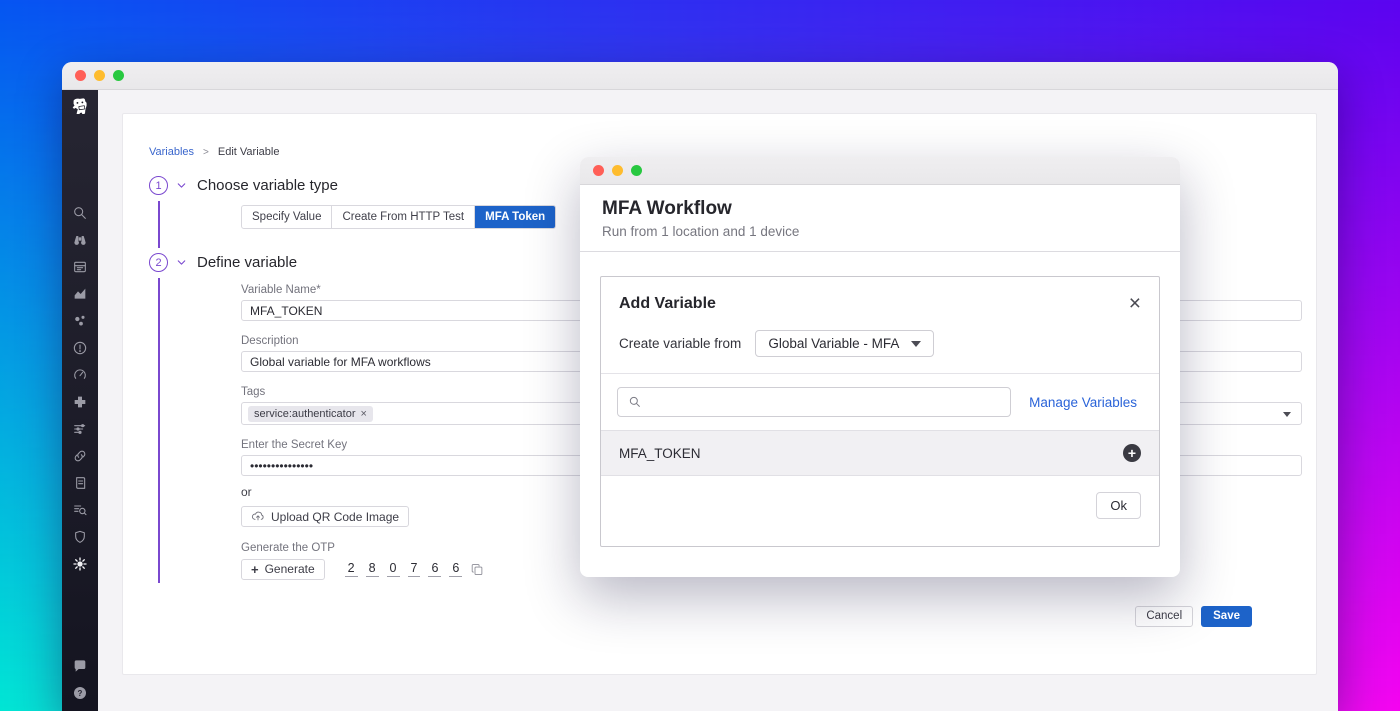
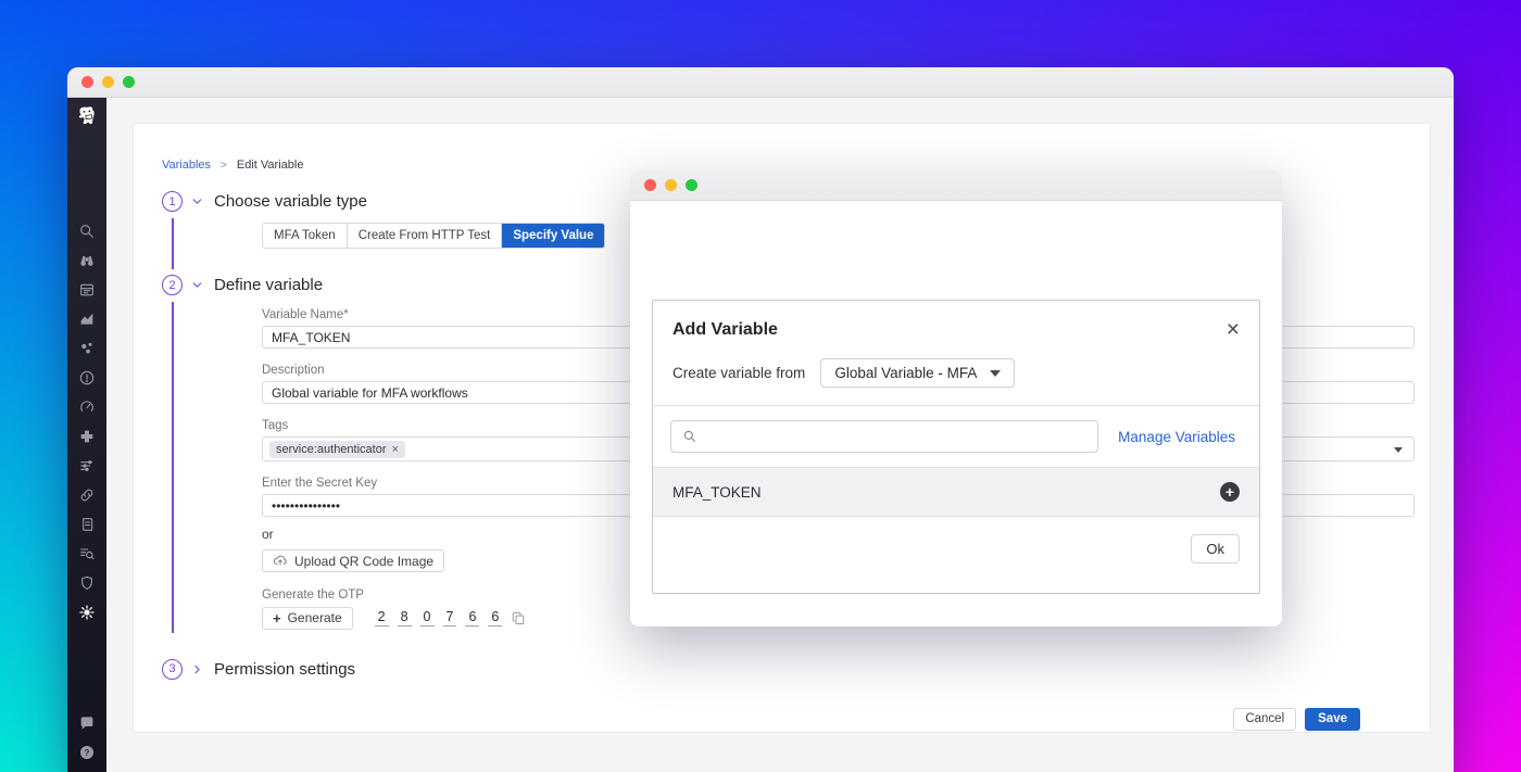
  ?
  Variables
  >
  Edit Variable
  1
  Choose variable type
- Specify Value
+ MFA Token
  Create From HTTP Test
- MFA Token
+ Specify Value
  2
  Define variable
  Variable Name*
  MFA_TOKEN
  Description
  Global variable for MFA workflows
  Tags
  service:authenticator
  ×
  Enter the Secret Key
  •••••••••••••••
  or
  Upload QR Code Image
  Generate the OTP
  +
  Generate
  2
  8
  0
  7
  6
  6
+ 3
+ Permission settings
  Cancel
  Save
- MFA Workflow
- Run from 1 location and 1 device
  Add Variable
  ×
  Create variable from
  Global Variable - MFA
  Manage Variables
  MFA_TOKEN
  +
  Ok
